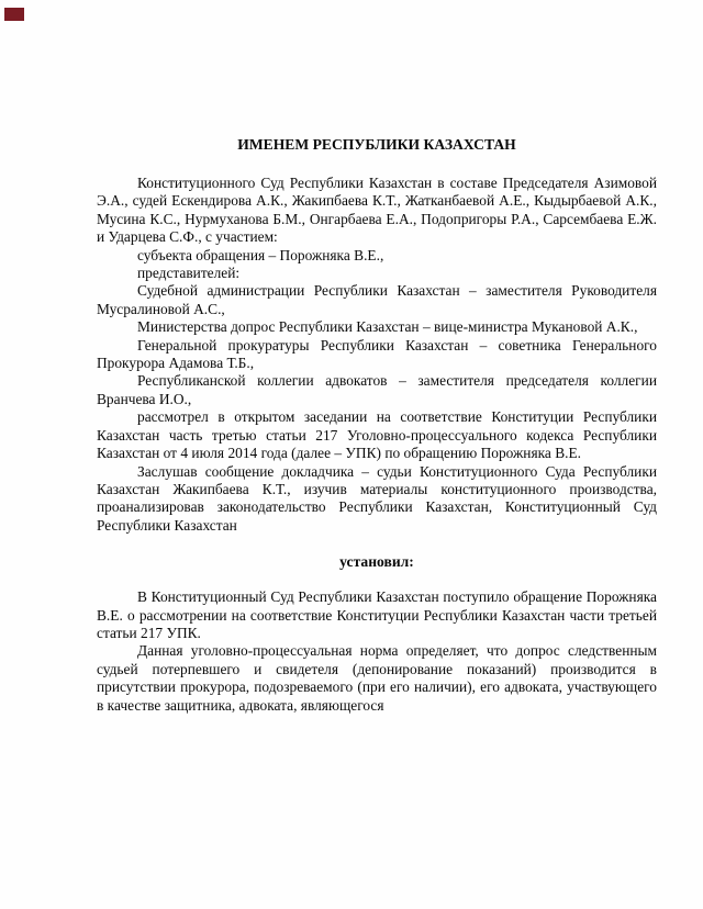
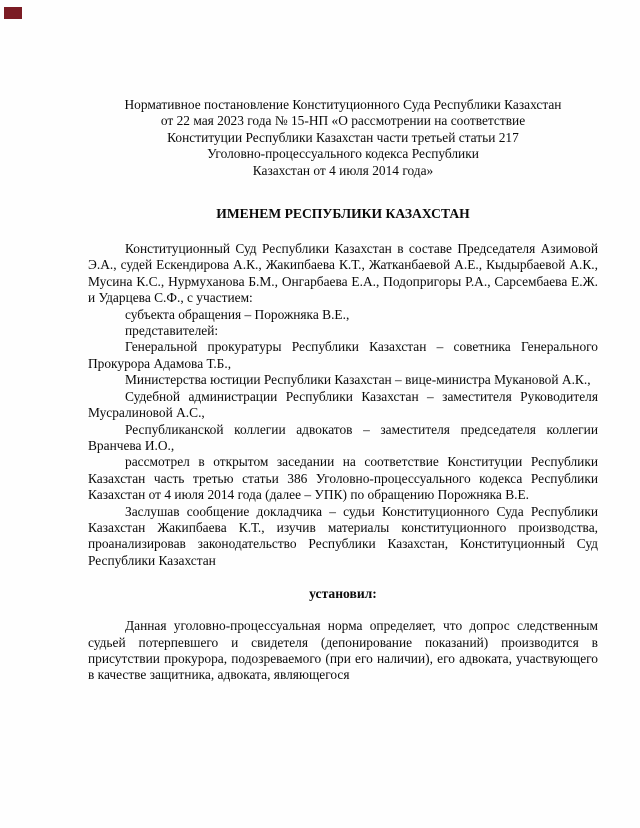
+ Нормативное постановление Конституционного Суда Республики Казахстан
+ от 22 мая 2023 года № 15-НП «О рассмотрении на соответствие
+ Конституции Республики Казахстан части третьей статьи 217
+ Уголовно-процессуального кодекса Республики
+ Казахстан от 4 июля 2014 года»
  ИМЕНЕМ РЕСПУБЛИКИ КАЗАХСТАН
- Конституционного Суд Республики Казахстан в составе Председателя Азимовой Э.А., судей Ескендирова А.К., Жакипбаева К.Т., Жатканбаевой А.Е., Кыдырбаевой А.К., Мусина К.С., Нурмуханова Б.М., Онгарбаева Е.А., Подопригоры Р.А., Сарсембаева Е.Ж. и Ударцева С.Ф., с участием:
+ Конституционный Суд Республики Казахстан в составе Председателя Азимовой Э.А., судей Ескендирова А.К., Жакипбаева К.Т., Жатканбаевой А.Е., Кыдырбаевой А.К., Мусина К.С., Нурмуханова Б.М., Онгарбаева Е.А., Подопригоры Р.А., Сарсембаева Е.Ж. и Ударцева С.Ф., с участием:
  субъекта обращения – Порожняка В.Е.,
  представителей:
- Судебной администрации Республики Казахстан – заместителя Руководителя Мусралиновой А.С.,
+ Генеральной прокуратуры Республики Казахстан – советника Генерального Прокурора Адамова Т.Б.,
- Министерства допрос Республики Казахстан – вице-министра Мукановой А.К.,
+ Министерства юстиции Республики Казахстан – вице-министра Мукановой А.К.,
- Генеральной прокуратуры Республики Казахстан – советника Генерального Прокурора Адамова Т.Б.,
+ Судебной администрации Республики Казахстан – заместителя Руководителя Мусралиновой А.С.,
  Республиканской коллегии адвокатов – заместителя председателя коллегии Вранчева И.О.,
- рассмотрел в открытом заседании на соответствие Конституции Республики Казахстан часть третью статьи 217 Уголовно-процессуального кодекса Республики Казахстан от 4 июля 2014 года (далее – УПК) по обращению Порожняка В.Е.
+ рассмотрел в открытом заседании на соответствие Конституции Республики Казахстан часть третью статьи 386 Уголовно-процессуального кодекса Республики Казахстан от 4 июля 2014 года (далее – УПК) по обращению Порожняка В.Е.
  Заслушав сообщение докладчика – судьи Конституционного Суда Республики Казахстан Жакипбаева К.Т., изучив материалы конституционного производства, проанализировав законодательство Республики Казахстан, Конституционный Суд Республики Казахстан
  установил:
- В Конституционный Суд Республики Казахстан поступило обращение Порожняка В.Е. о рассмотрении на соответствие Конституции Республики Казахстан части третьей статьи 217 УПК.
  Данная уголовно-процессуальная норма определяет, что допрос следственным судьей потерпевшего и свидетеля (депонирование показаний) производится в присутствии прокурора, подозреваемого (при его наличии), его адвоката, участвующего в качестве защитника, адвоката, являющегося
